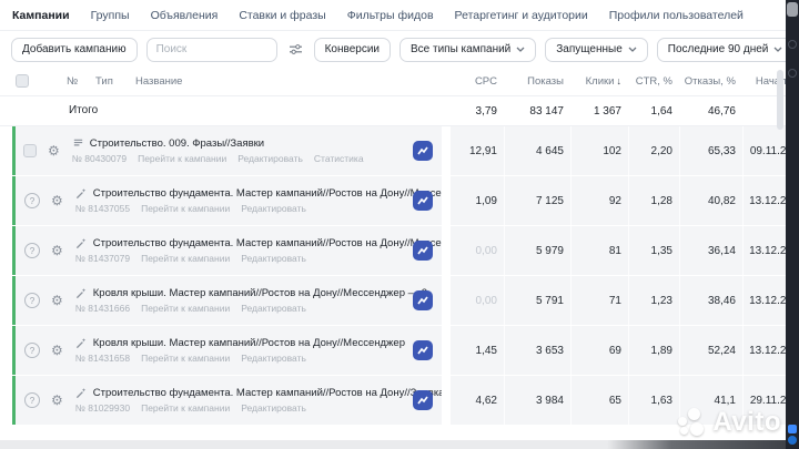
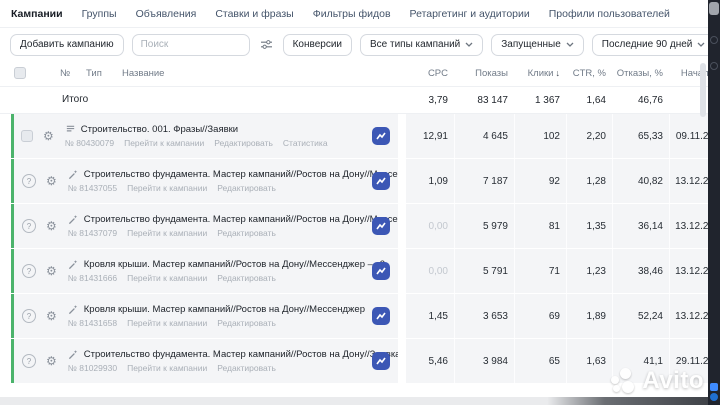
  Кампании
  Группы
  Объявления
  Ставки и фразы
  Фильтры фидов
  Ретаргетинг и аудитории
  Профили пользователей
  Добавить кампанию
  Поиск
  Конверсии
  Все типы кампаний
  Запущенные
  Последние 90 дней
  №
  Тип
  Название
  CPC
  Показы
  Клики
  ↓
  CTR, %
  Отказы, %
  Итого
  3,79
  83 147
  1 367
  1,64
  46,76
  ⚙
- Строительство. 009. Фразы//Заявки
+ Строительство. 001. Фразы//Заявки
  № 80430079
  Перейти к кампании
  Редактировать
  Статистика
  12,91
  4 645
  102
  2,20
  65,33
  09.11.2
  ?
  ⚙
  Строительство фундамента. Мастер кампаний//Ростов на Дону//се
  № 81437055
  Перейти к кампании
  Редактировать
  1,09
- 7 125
+ 7 187
  92
  1,28
  40,82
  13.12.2
  ?
  ⚙
  Строительство фундамента. Мастер кампаний//Ростов на Дону//се
  № 81437079
  Перейти к кампании
  Редактировать
  0,00
  5 979
  81
  1,35
  36,14
  13.12.2
  ?
  ⚙
  Кровля крыши. Мастер кампаний//Ростов на Дону//Мессенджер
  № 81431666
  Перейти к кампании
  Редактировать
  0,00
  5 791
  71
  1,23
  38,46
  13.12.2
  ?
  ⚙
  Кровля крыши. Мастер кампаний//Ростов на Дону//Мессенджер
  № 81431658
  Перейти к кампании
  Редактировать
  1,45
  3 653
  69
  1,89
  52,24
  13.12.2
  ?
  ⚙
  Строительство фундамента. Мастер кампаний//Ростов на Дону//ка
  № 81029930
  Перейти к кампании
  Редактировать
- 4,62
+ 5,46
  3 984
  65
  1,63
  41,1
  29.11.2
  Avito
